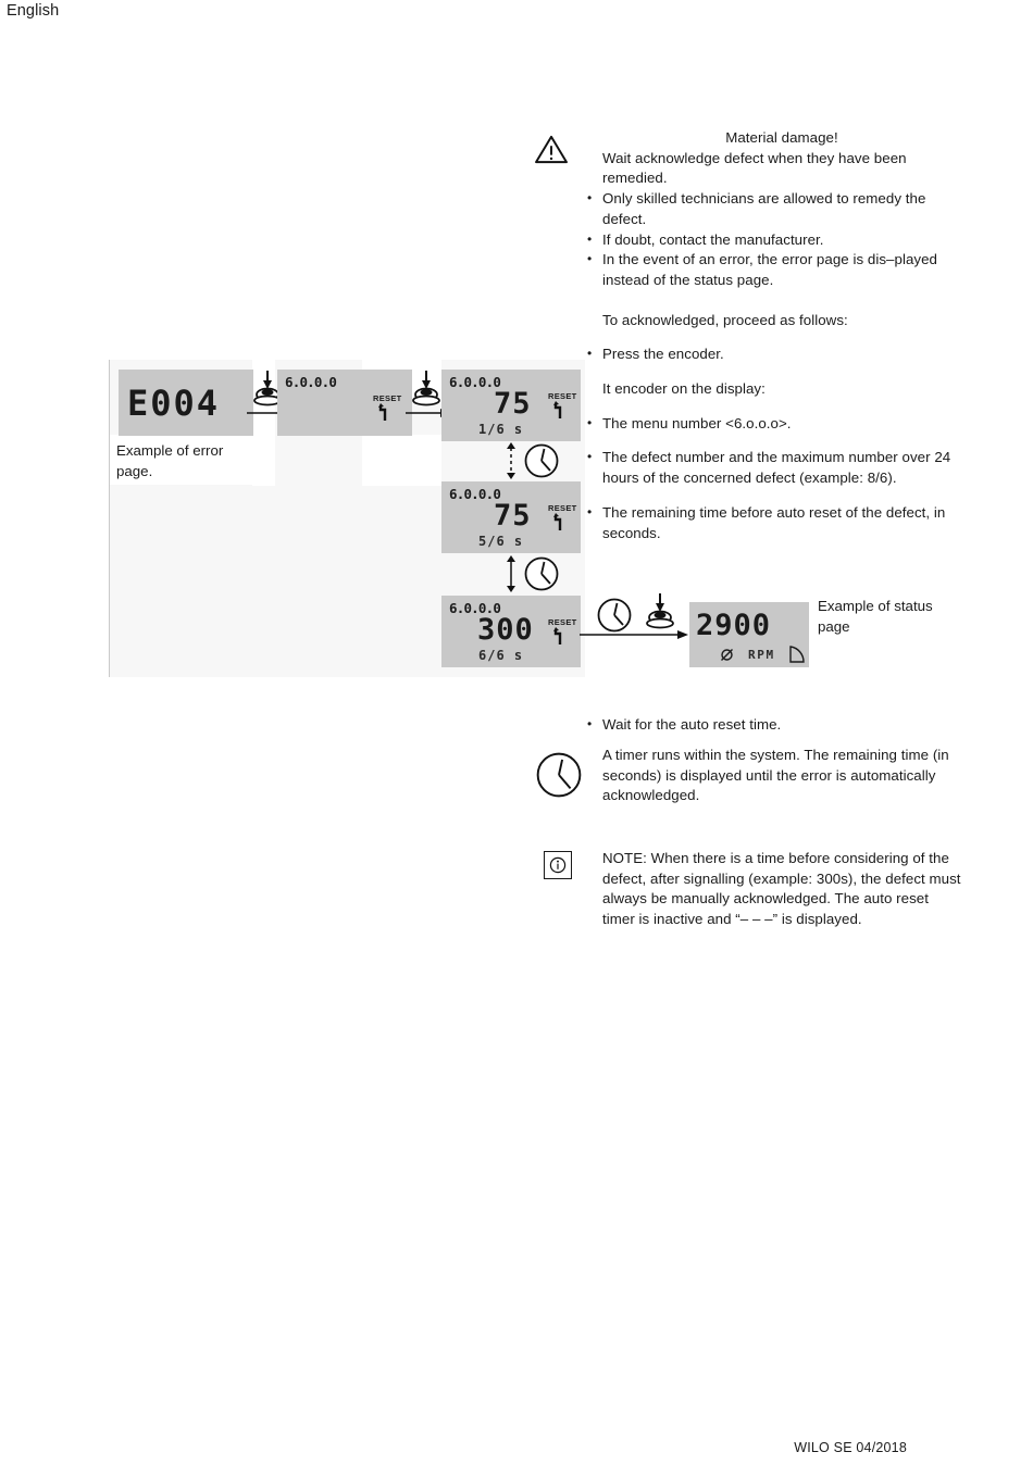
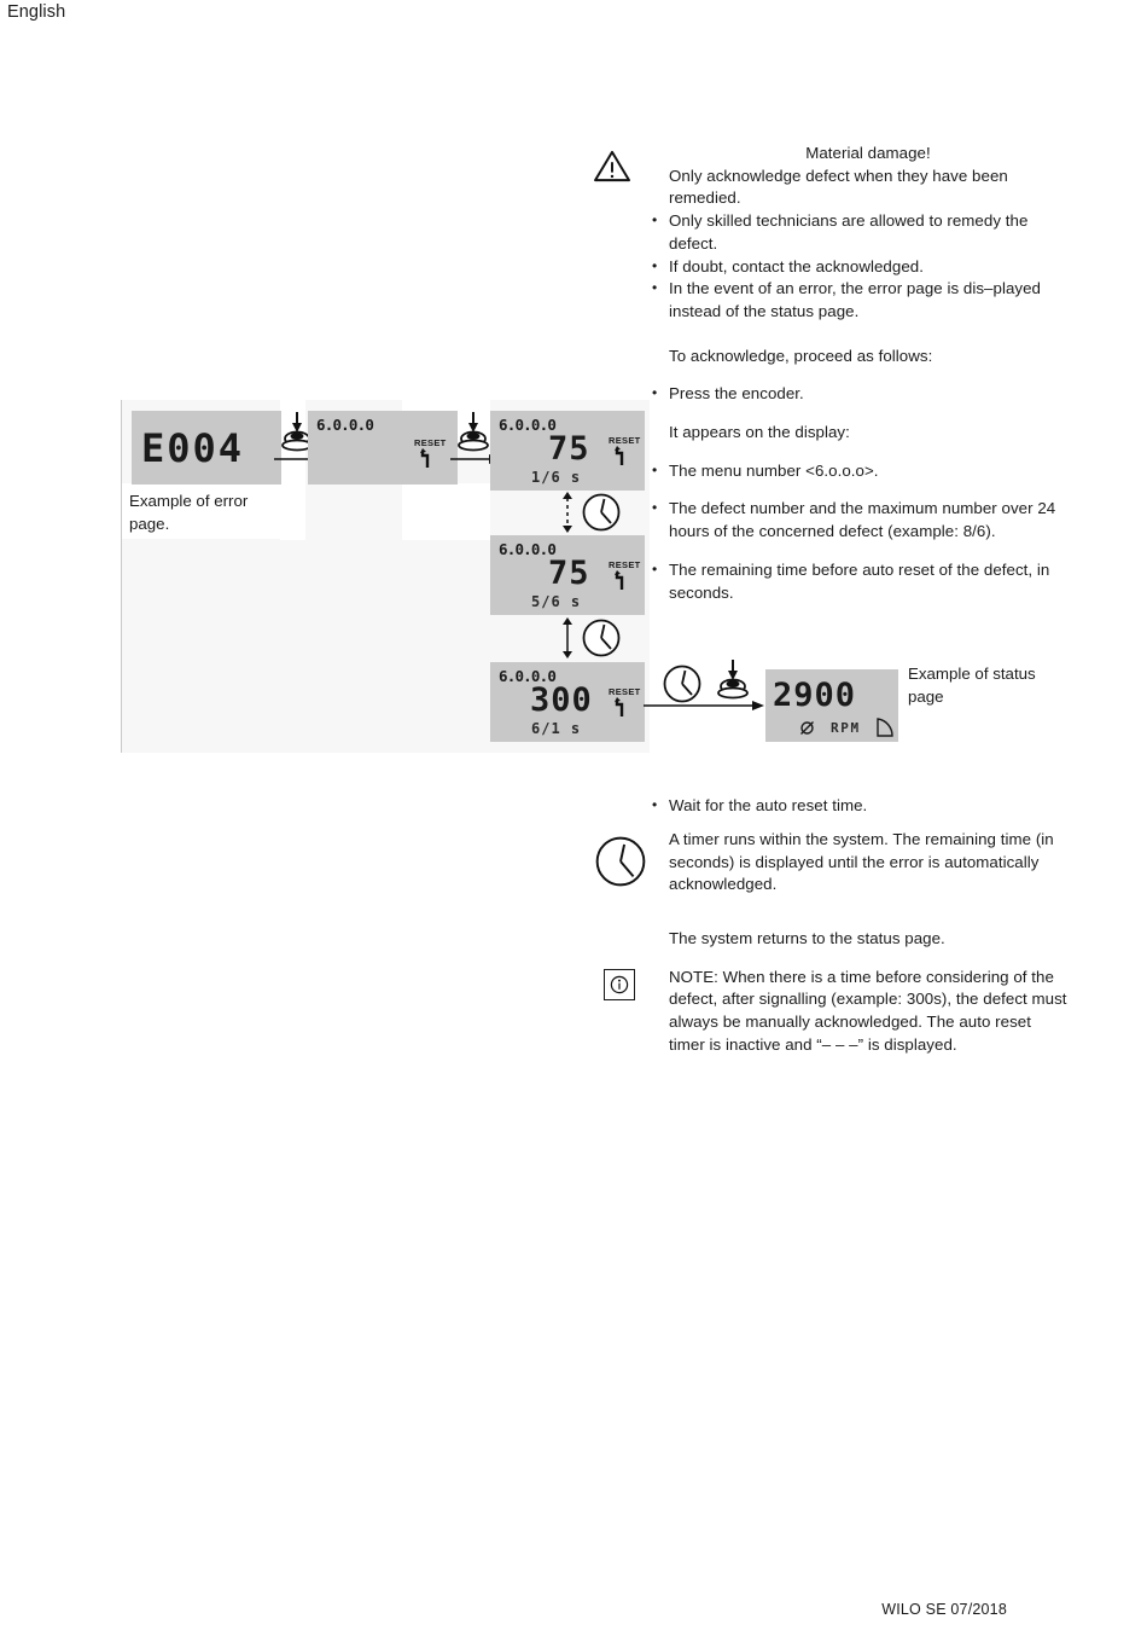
  English
  E004
  Example of error page.
  6.0.0.0
  RESET
  6.0.0.0
  75
  1/6 s
  RESET
  6.0.0.0
  75
  5/6 s
  RESET
  6.0.0.0
  300
- 6/6 s
+ 6/1 s
  RESET
  2900
  RPM
  Example of status page
  Material damage!
- Wait acknowledge defect when they have been remedied.
+ Only acknowledge defect when they have been remedied.
  Only skilled technicians are allowed to remedy the defect.
- If doubt, contact the manufacturer.
+ If doubt, contact the acknowledged.
  In the event of an error, the error page is dis–played instead of the status page.
- To acknowledged, proceed as follows:
+ To acknowledge, proceed as follows:
  Press the encoder.
- It encoder on the display:
+ It appears on the display:
  The menu number <6.o.o.o>.
  The defect number and the maximum number over 24 hours of the concerned defect (example: 8/6).
  The remaining time before auto reset of the defect, in seconds.
  Wait for the auto reset time.
  A timer runs within the system. The remaining time (in seconds) is displayed until the error is automatically acknowledged.
+ The system returns to the status page.
  NOTE: When there is a time before considering of the defect, after signalling (example: 300s), the defect must always be manually acknowledged. The auto reset timer is inactive and “– – –” is displayed.
- WILO SE 04/2018
+ WILO SE 07/2018
